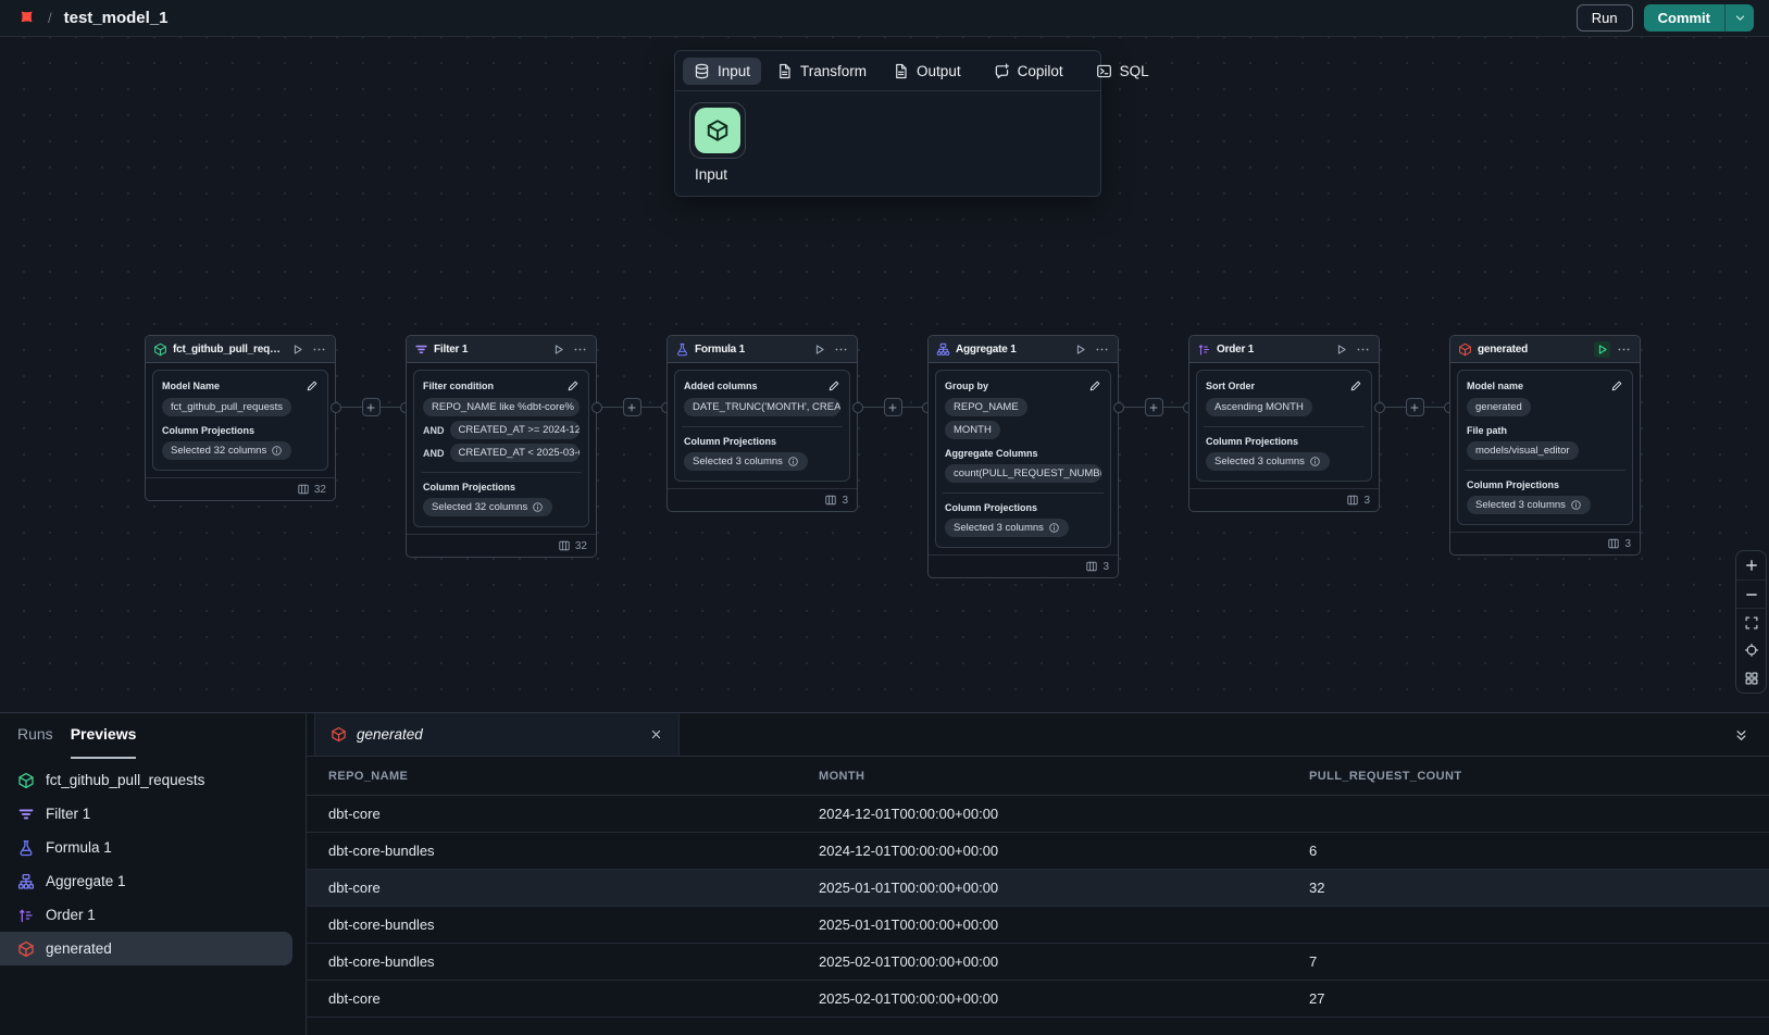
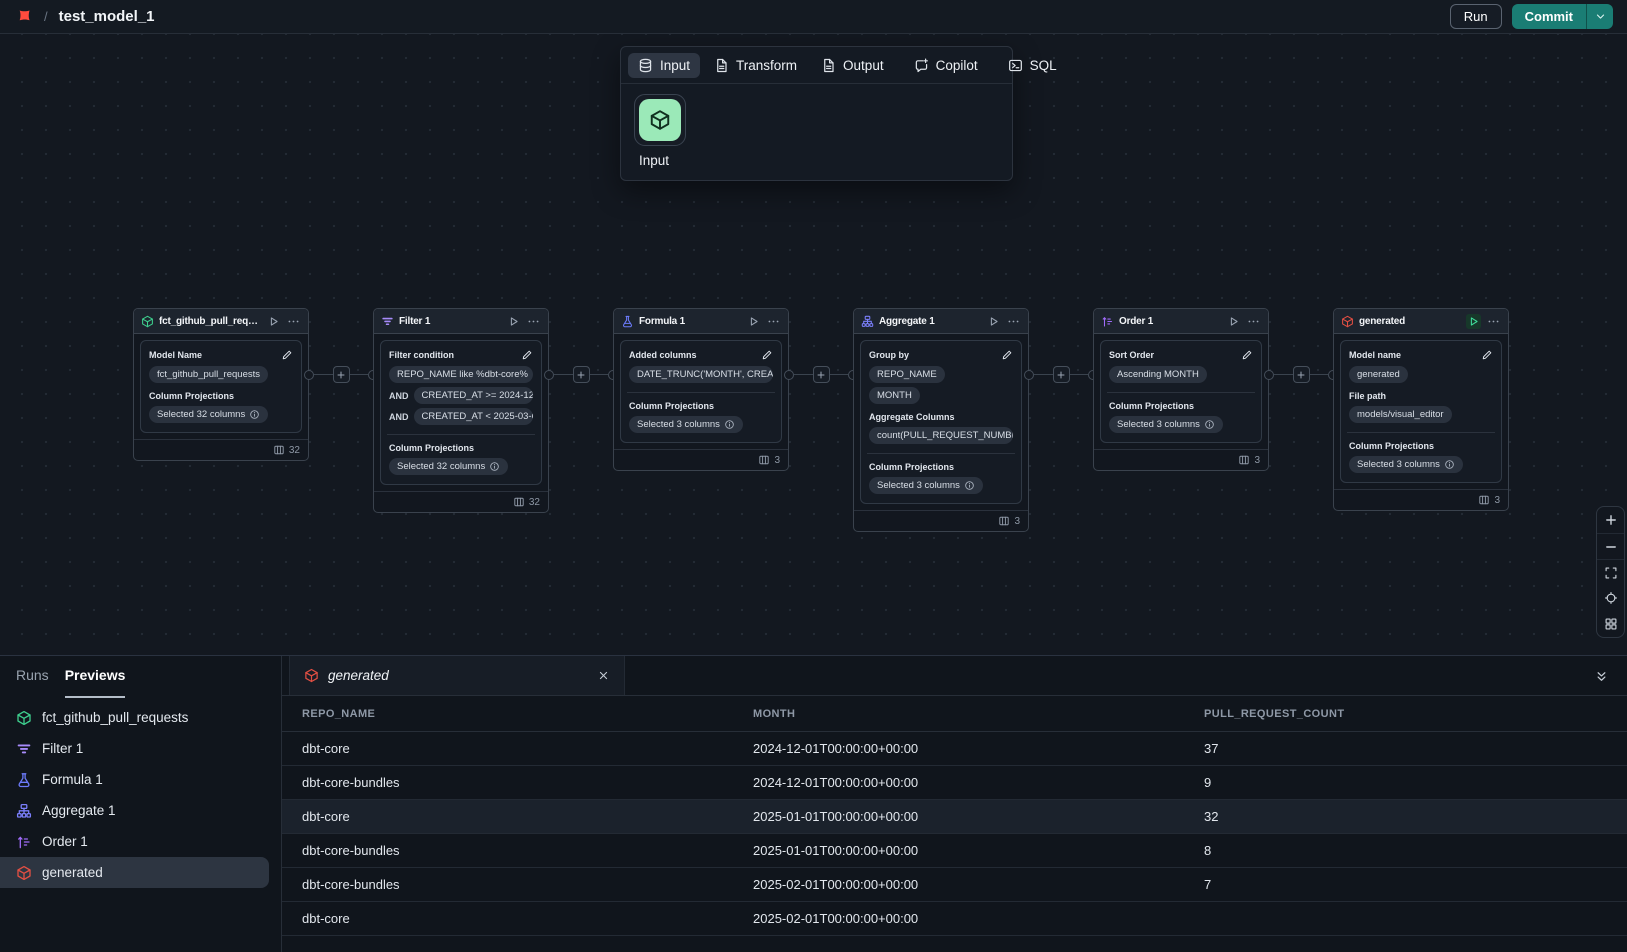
  /
  test_model_1
  Run
  Commit
  Input
  Transform
  Output
  Copilot
  SQL
  Input
  fct_github_pull_reque
  Model Name
  fct_github_pull_requests
  Column Projections
  Selected 32 columns
  32
  Filter 1
  Filter condition
  REPO_NAME like %dbt-core%
  AND
  CREATED_AT >= 2024-12
  AND
  CREATED_AT < 2025-03-
  Column Projections
  Selected 32 columns
  32
  Formula 1
  Added columns
  DATE_TRUNC('MONTH', CREA
  Column Projections
  Selected 3 columns
  3
  Aggregate 1
  Group by
  REPO_NAME
  MONTH
  Aggregate Columns
  count(PULL_REQUEST_NUMB
  Column Projections
  Selected 3 columns
  3
  Order 1
  Sort Order
  Ascending MONTH
  Column Projections
  Selected 3 columns
  3
  generated
  Model name
  generated
  File path
  models/visual_editor
  Column Projections
  Selected 3 columns
  3
  Runs
  Previews
  fct_github_pull_requests
  Filter 1
  Formula 1
  Aggregate 1
  Order 1
  generated
  generated
  REPO_NAME
  MONTH
  PULL_REQUEST_COUNT
  dbt-core
  2024-12-01T00:00:00+00:00
+ 37
  dbt-core-bundles
  2024-12-01T00:00:00+00:00
- 6
+ 9
  dbt-core
  2025-01-01T00:00:00+00:00
  32
  dbt-core-bundles
  2025-01-01T00:00:00+00:00
+ 8
  dbt-core-bundles
  2025-02-01T00:00:00+00:00
  7
  dbt-core
  2025-02-01T00:00:00+00:00
- 27
